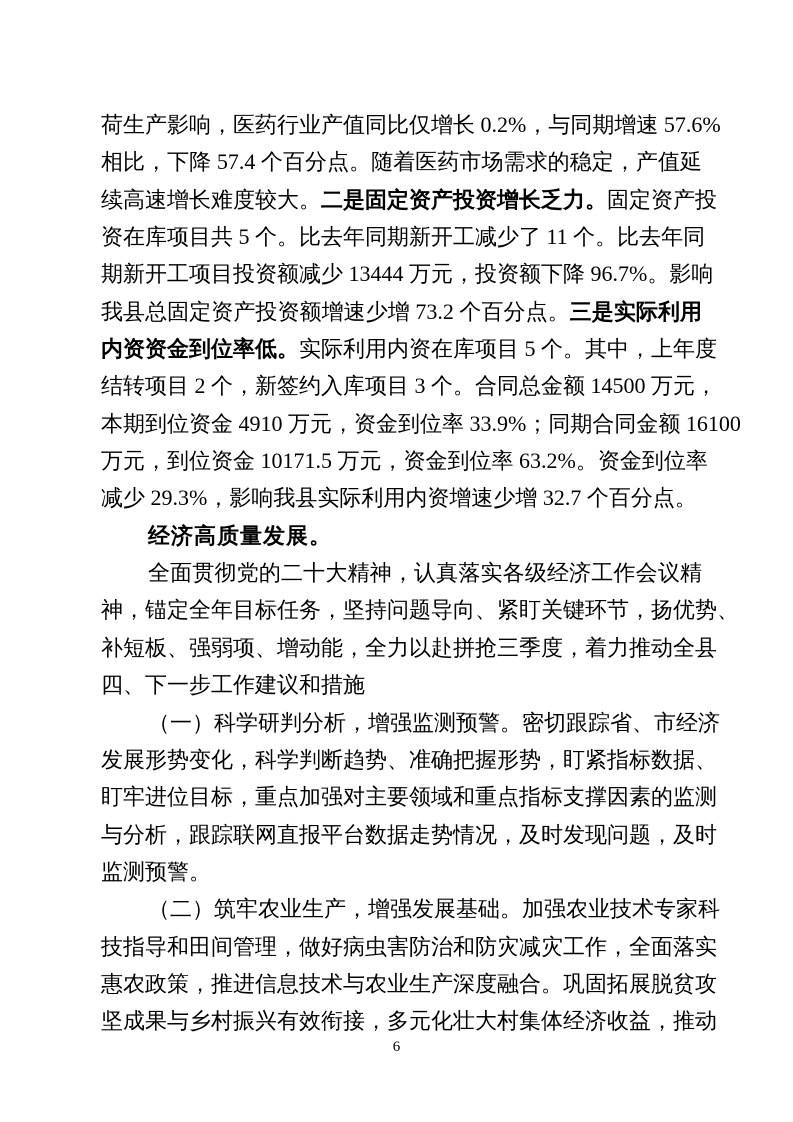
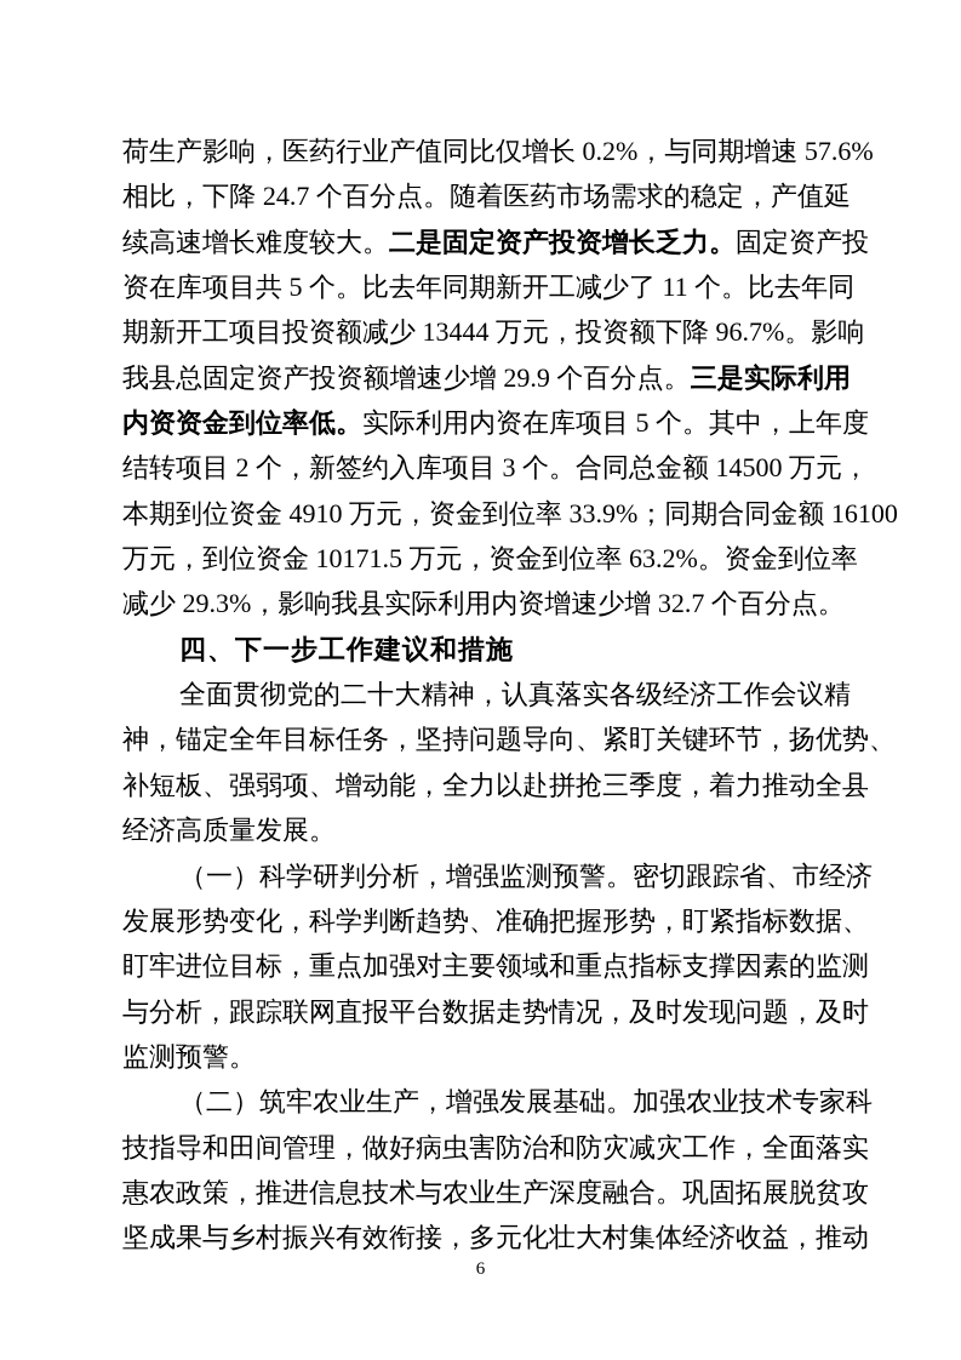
  荷生产影响，医药行业产值同比仅增长 0.2%，与同期增速 57.6%
- 相比，下降 57.4 个百分点。随着医药市场需求的稳定，产值延
+ 相比，下降 24.7 个百分点。随着医药市场需求的稳定，产值延
  续高速增长难度较大。二是固定资产投资增长乏力。固定资产投
  资在库项目共 5 个。比去年同期新开工减少了 11 个。比去年同
  期新开工项目投资额减少 13444 万元，投资额下降 96.7%。影响
- 我县总固定资产投资额增速少增 73.2 个百分点。三是实际利用
+ 我县总固定资产投资额增速少增 29.9 个百分点。三是实际利用
  内资资金到位率低。实际利用内资在库项目 5 个。其中，上年度
  结转项目 2 个，新签约入库项目 3 个。合同总金额 14500 万元，
  本期到位资金 4910 万元，资金到位率 33.9%；同期合同金额 16100
  万元，到位资金 10171.5 万元，资金到位率 63.2%。资金到位率
  减少 29.3%，影响我县实际利用内资增速少增 32.7 个百分点。
- 经济高质量发展。
+ 四、下一步工作建议和措施
  全面贯彻党的二十大精神，认真落实各级经济工作会议精
  神，锚定全年目标任务，坚持问题导向、紧盯关键环节，扬优势、
  补短板、强弱项、增动能，全力以赴拼抢三季度，着力推动全县
- 四、下一步工作建议和措施
+ 经济高质量发展。
  （一）科学研判分析，增强监测预警。密切跟踪省、市经济
  发展形势变化，科学判断趋势、准确把握形势，盯紧指标数据、
  盯牢进位目标，重点加强对主要领域和重点指标支撑因素的监测
  与分析，跟踪联网直报平台数据走势情况，及时发现问题，及时
  监测预警。
  （二）筑牢农业生产，增强发展基础。加强农业技术专家科
  技指导和田间管理，做好病虫害防治和防灾减灾工作，全面落实
  惠农政策，推进信息技术与农业生产深度融合。巩固拓展脱贫攻
  坚成果与乡村振兴有效衔接，多元化壮大村集体经济收益，推动
  6
